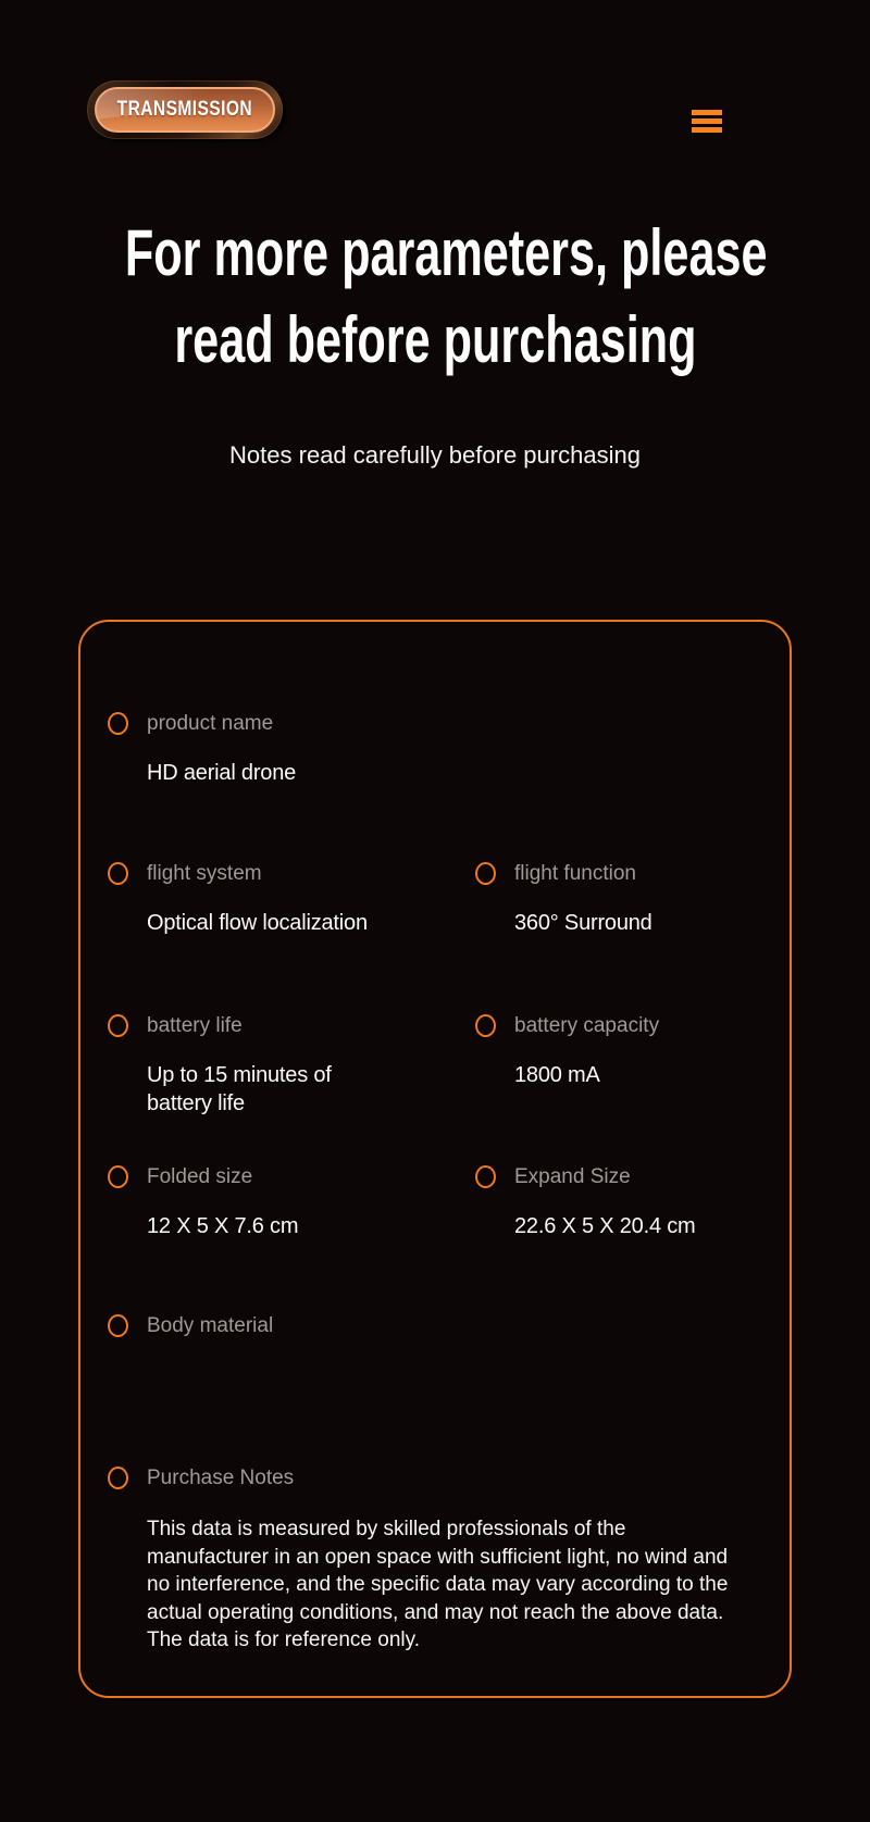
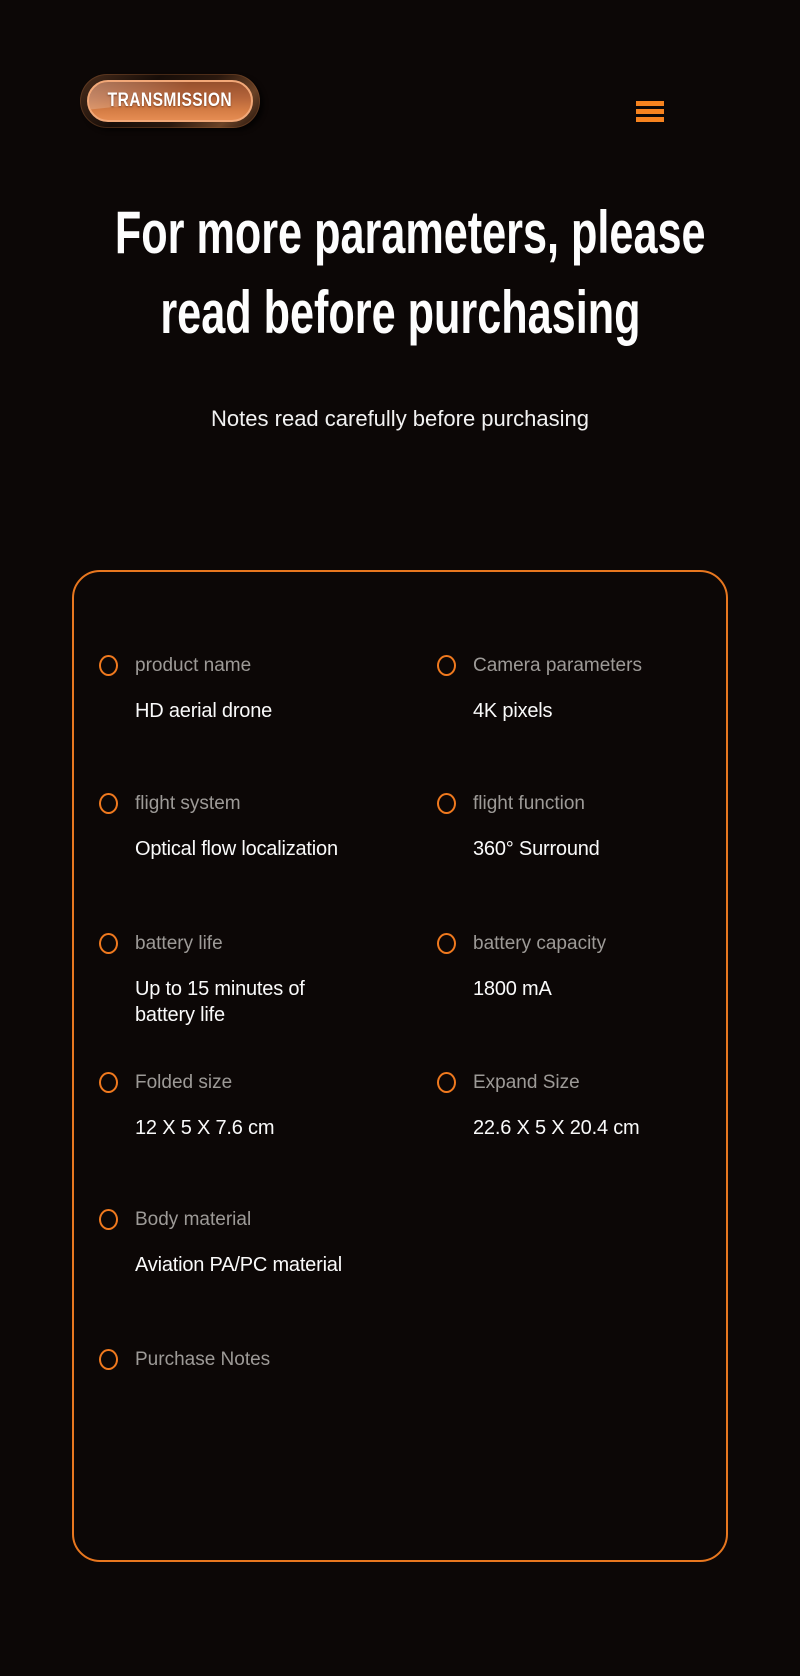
  TRANSMISSION
  For more parameters, please
  read before purchasing
  Notes read carefully before purchasing
  product name
  HD aerial drone
+ Camera parameters
+ 4K pixels
  flight system
  Optical flow localization
  flight function
  360° Surround
  battery life
  Up to 15 minutes of battery life
  battery capacity
  1800 mA
  Folded size
  12 X 5 X 7.6 cm
  Expand Size
  22.6 X 5 X 20.4 cm
  Body material
+ Aviation PA/PC material
  Purchase Notes
- This data is measured by skilled professionals of the manufacturer in an open space with sufficient light, no wind and no interference, and the specific data may vary according to the actual operating conditions, and may not reach the above data. The data is for reference only.
